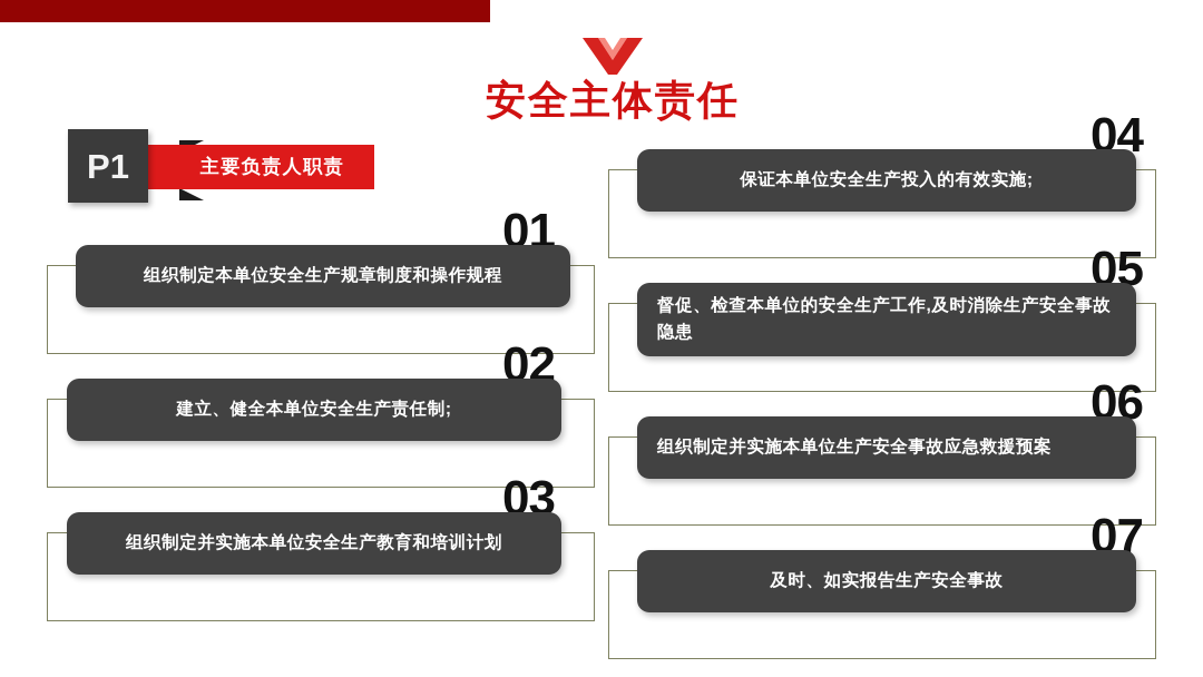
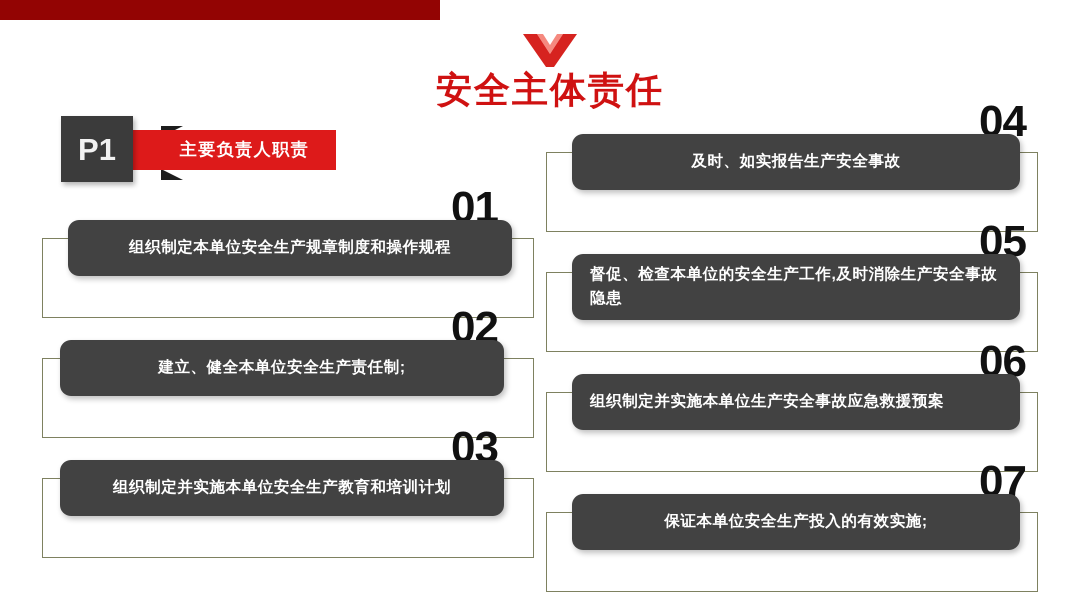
  安全主体责任
  主要负责人职责
  P1
  01
  组织制定本单位安全生产规章制度和操作规程
  02
  建立、健全本单位安全生产责任制;
  03
  组织制定并实施本单位安全生产教育和培训计划
  04
- 保证本单位安全生产投入的有效实施;
+ 及时、如实报告生产安全事故
  05
  督促、检查本单位的安全生产工作,及时消除生产安全事故隐患
  06
  组织制定并实施本单位生产安全事故应急救援预案
  07
- 及时、如实报告生产安全事故
+ 保证本单位安全生产投入的有效实施;
